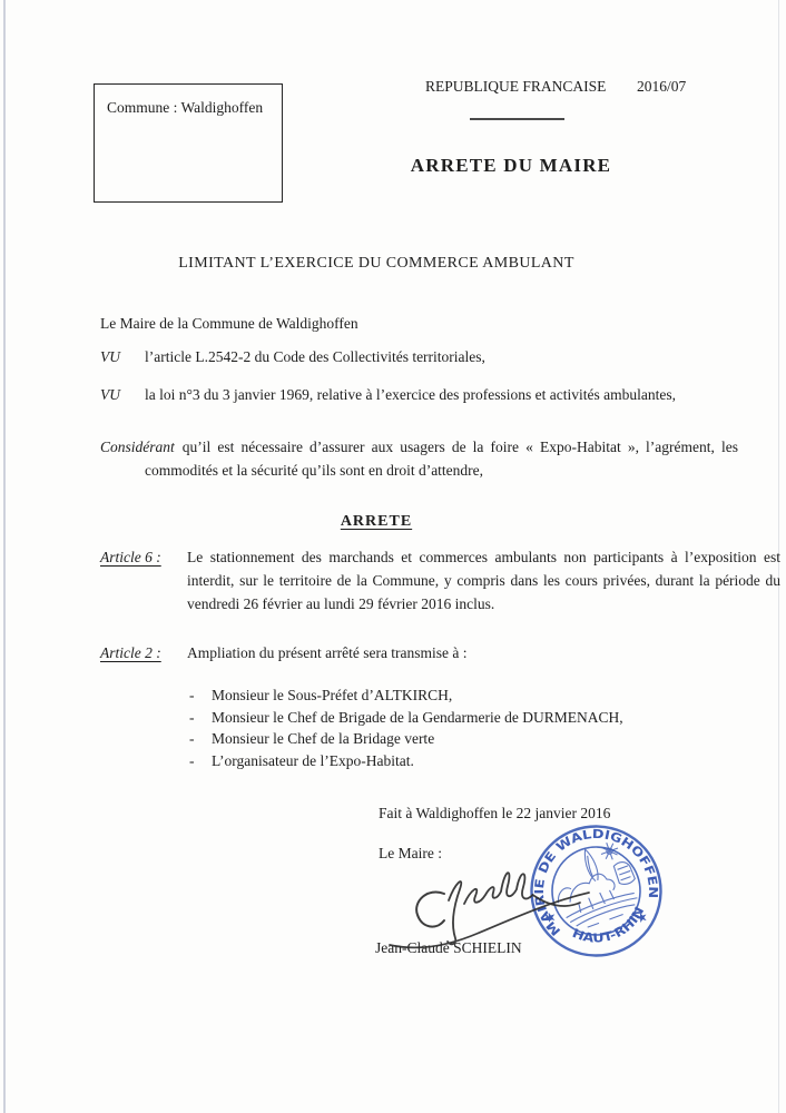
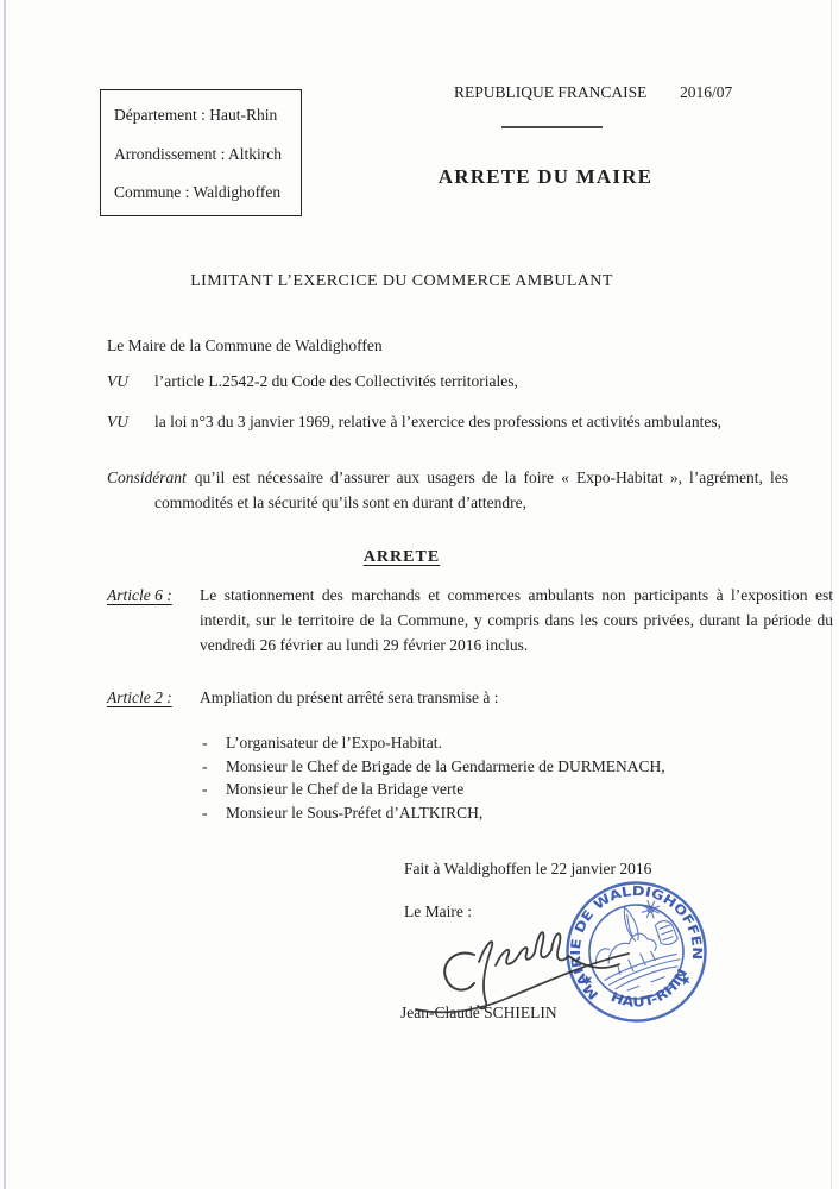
+ Département : Haut-Rhin
+ Arrondissement : Altkirch
  Commune : Waldighoffen
  REPUBLIQUE FRANCAISE
  2016/07
  ARRETE DU MAIRE
  LIMITANT L’EXERCICE DU COMMERCE AMBULANT
  Le Maire de la Commune de Waldighoffen
  VU l’article L.2542-2 du Code des Collectivités territoriales,
  VU la loi n°3 du 3 janvier 1969, relative à l’exercice des professions et activités ambulantes,
- Considérant qu’il est nécessaire d’assurer aux usagers de la foire « Expo-Habitat », l’agrément, les commodités et la sécurité qu’ils sont en droit d’attendre,
+ Considérant qu’il est nécessaire d’assurer aux usagers de la foire « Expo-Habitat », l’agrément, les commodités et la sécurité qu’ils sont en durant d’attendre,
  ARRETE
  Article 6 : Le stationnement des marchands et commerces ambulants non participants à l’exposition est interdit, sur le territoire de la Commune, y compris dans les cours privées, durant la période du vendredi 26 février au lundi 29 février 2016 inclus.
  Article 2 : Ampliation du présent arrêté sera transmise à :
  -
- Monsieur le Sous-Préfet d’ALTKIRCH,
+ L’organisateur de l’Expo-Habitat.
  -
  Monsieur le Chef de Brigade de la Gendarmerie de DURMENACH,
  -
  Monsieur le Chef de la Bridage verte
  -
- L’organisateur de l’Expo-Habitat.
+ Monsieur le Sous-Préfet d’ALTKIRCH,
  Fait à Waldighoffen le 22 janvier 2016
  Le Maire :
  Jeanude SCHIELIN
